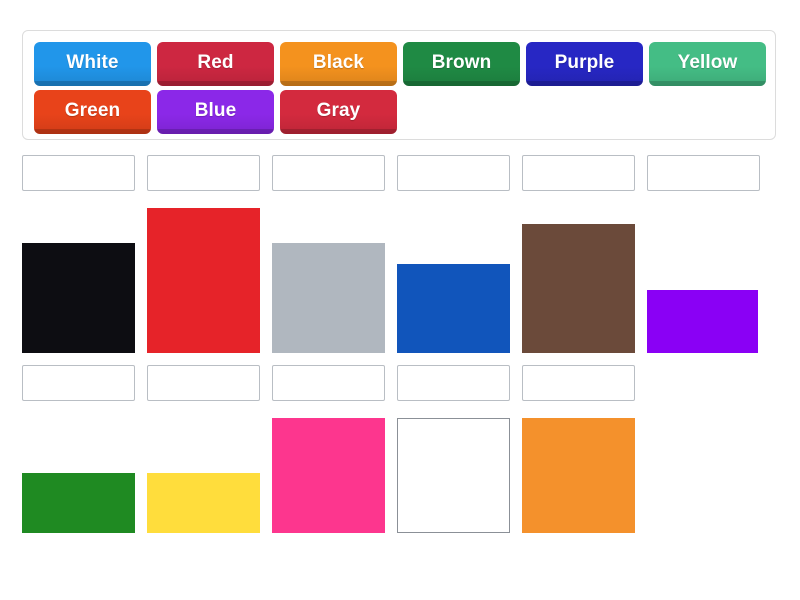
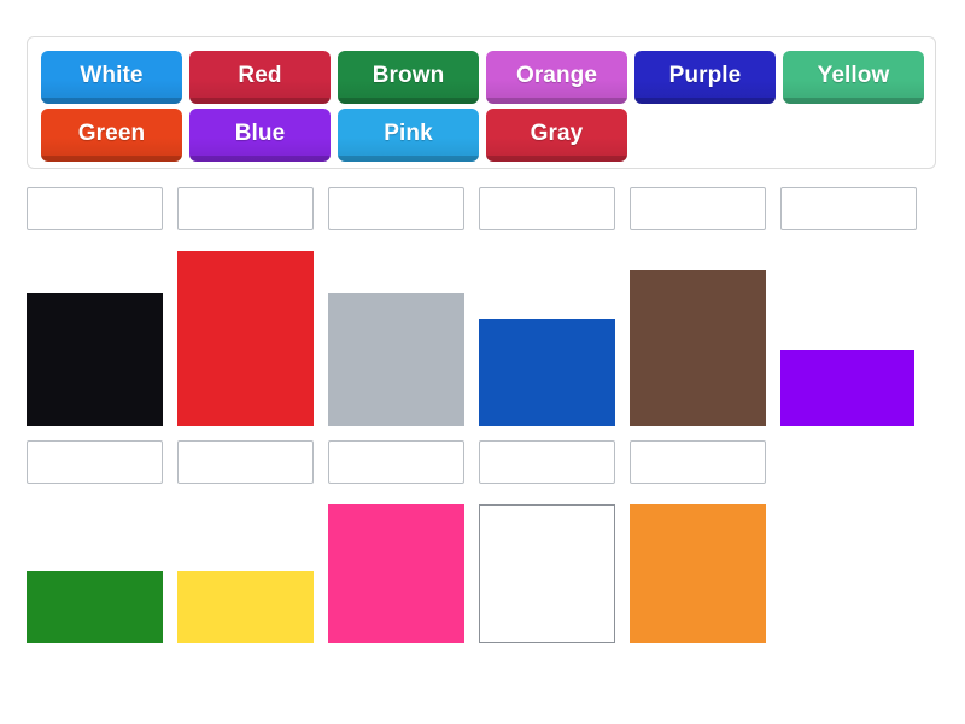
  White
  Red
- Black
  Brown
+ Orange
  Purple
  Yellow
  Green
  Blue
+ Pink
  Gray
